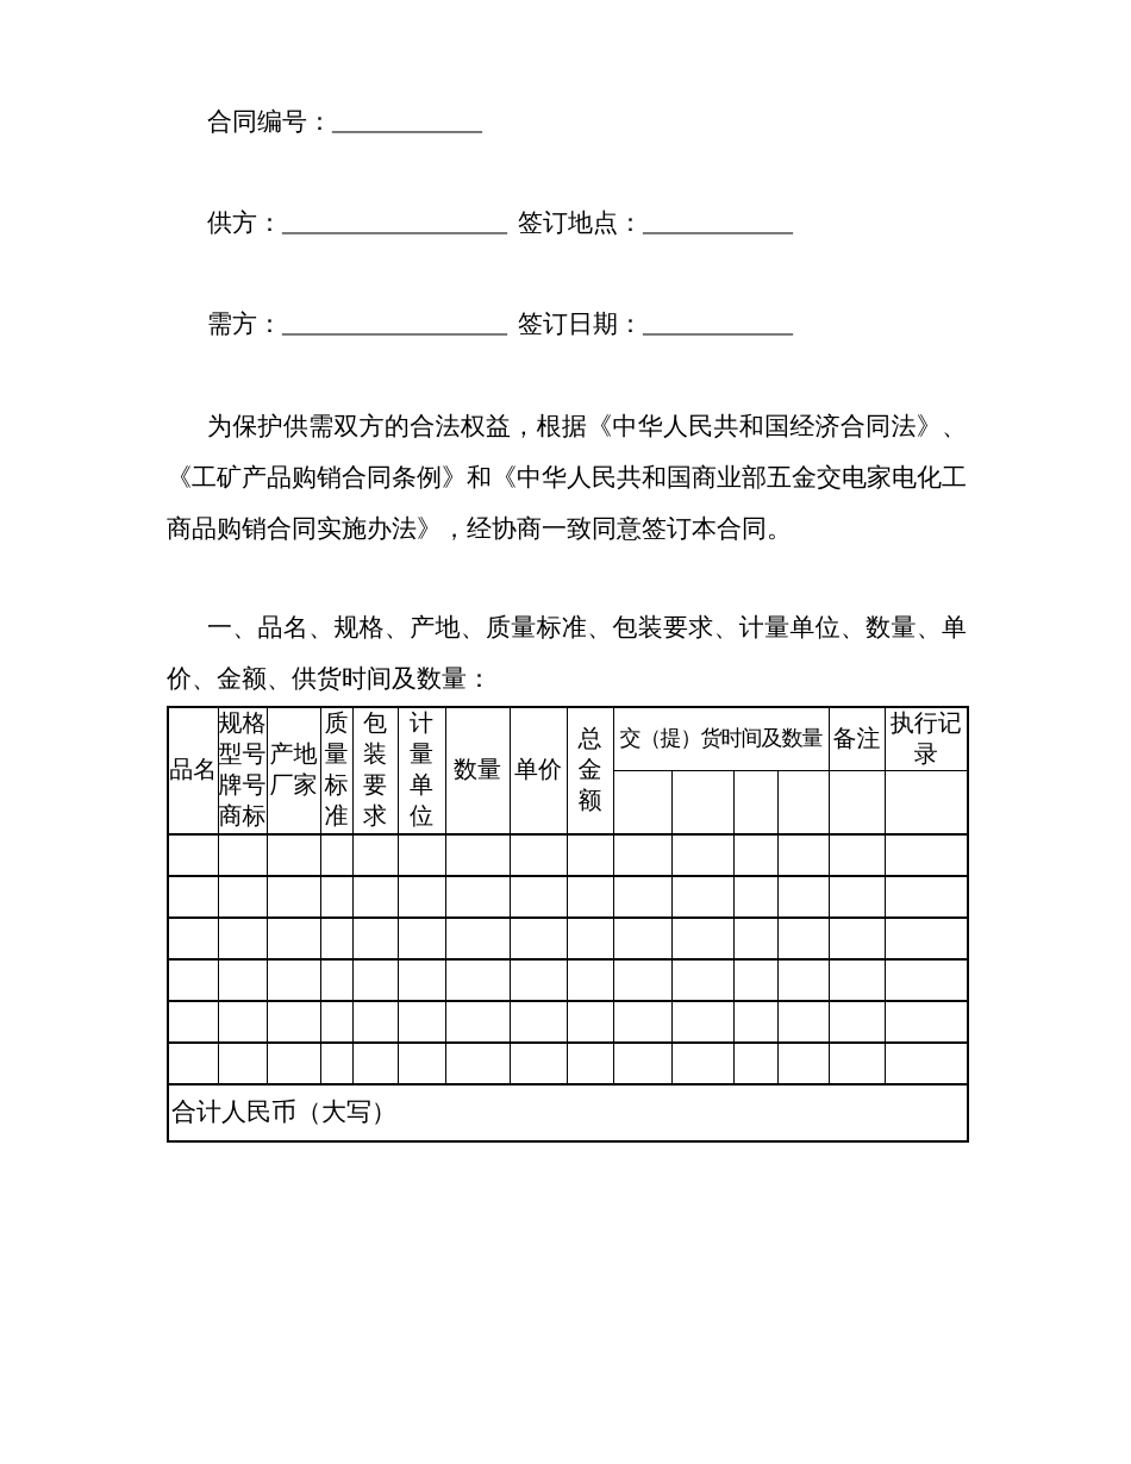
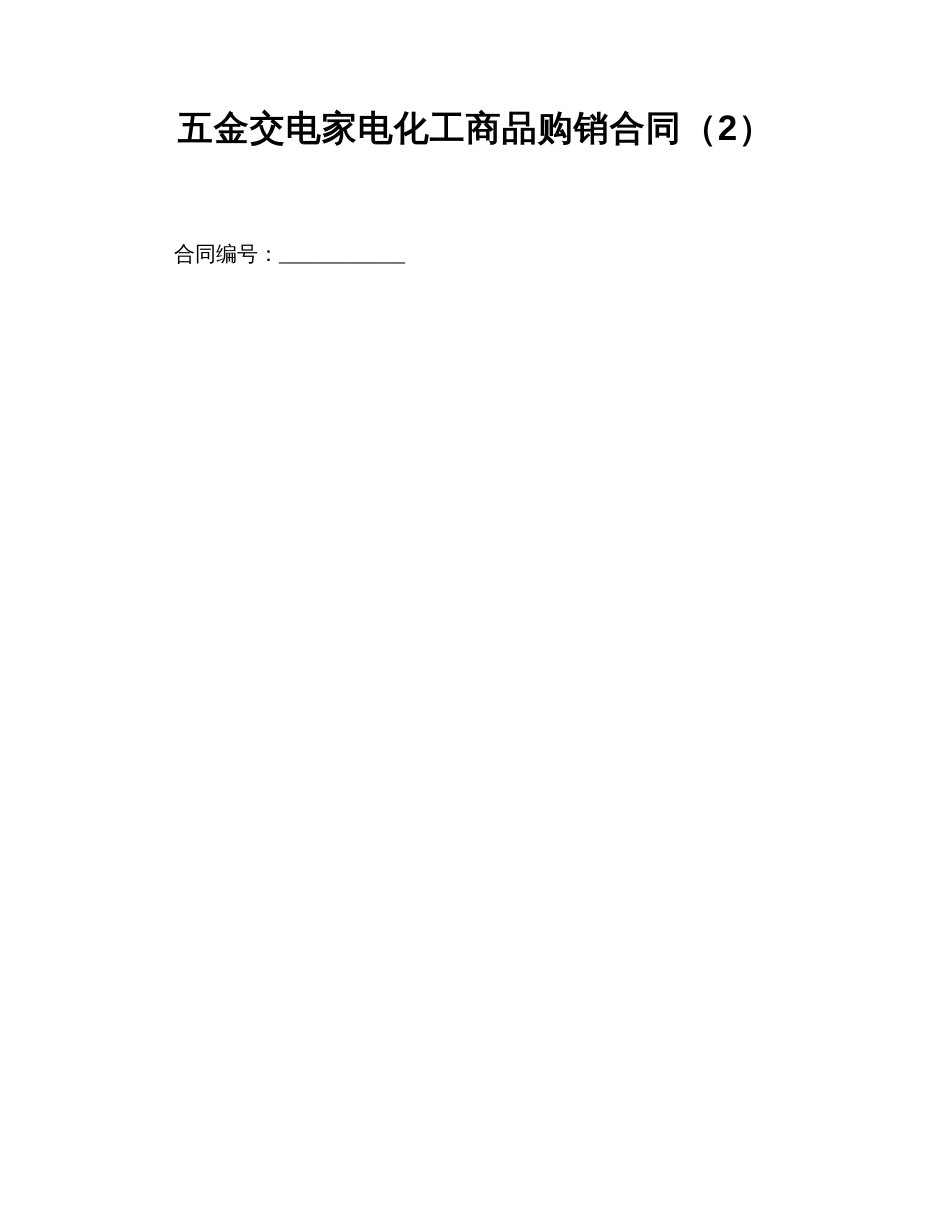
+ 五金交电家电化工商品购销合同（2）
  合同编号：____________
- 供方：__________________ 签订地点：____________
- 需方：__________________ 签订日期：____________
- 为保护供需双方的合法权益，根据《中华人民共和国经济合同法》、《工矿产品购销合同条例》和《中华人民共和国商业部五金交电家电化工商品购销合同实施办法》，经协商一致同意签订本合同。
- 一、品名、规格、产地、质量标准、包装要求、计量单位、数量、单价、金额、供货时间及数量：
- 品名	规格 型号 牌号 商标	产地 厂家	质 量 标 准	包装 要求	计量 单位	数量	单价	总 金 额	交（提）货时间及数量	备注	执行记 录
- 合计人民币（大写）
